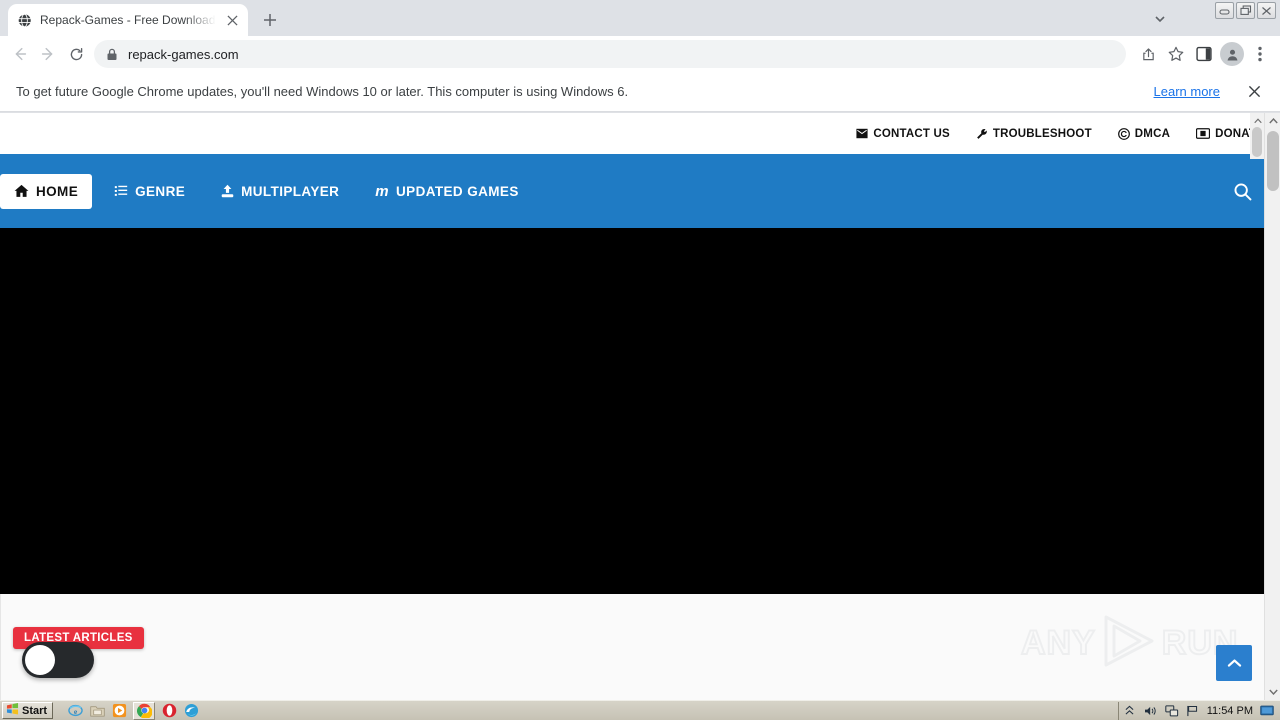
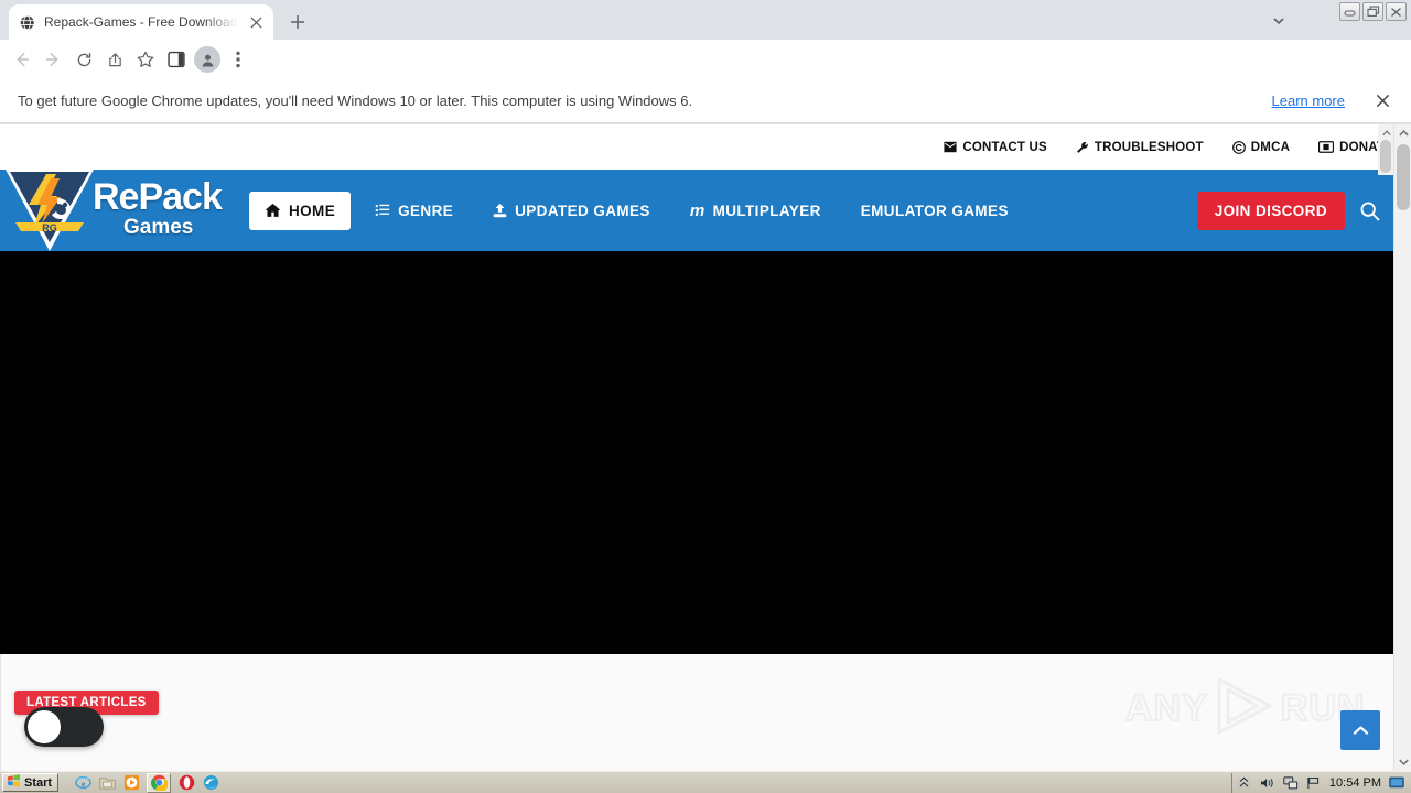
  Repack-Games - Free Download
- repack-games.com
  To get future Google Chrome updates, you'll need Windows 10 or later. This computer is using Windows 6.
  Learn more
  CONTACT US
  TROUBLESHOOT
  DMCA
+ RG
+ RePack
+ Games
  HOME
  GENRE
- MULTIPLAYER
+ UPDATED GAMES
  m
- UPDATED GAMES
+ MULTIPLAYER
+ EMULATOR GAMES
+ JOIN DISCORD
  LATEST ARTICLES
  RUN
  Start
  e
- 11:54 PM
+ 10:54 PM
